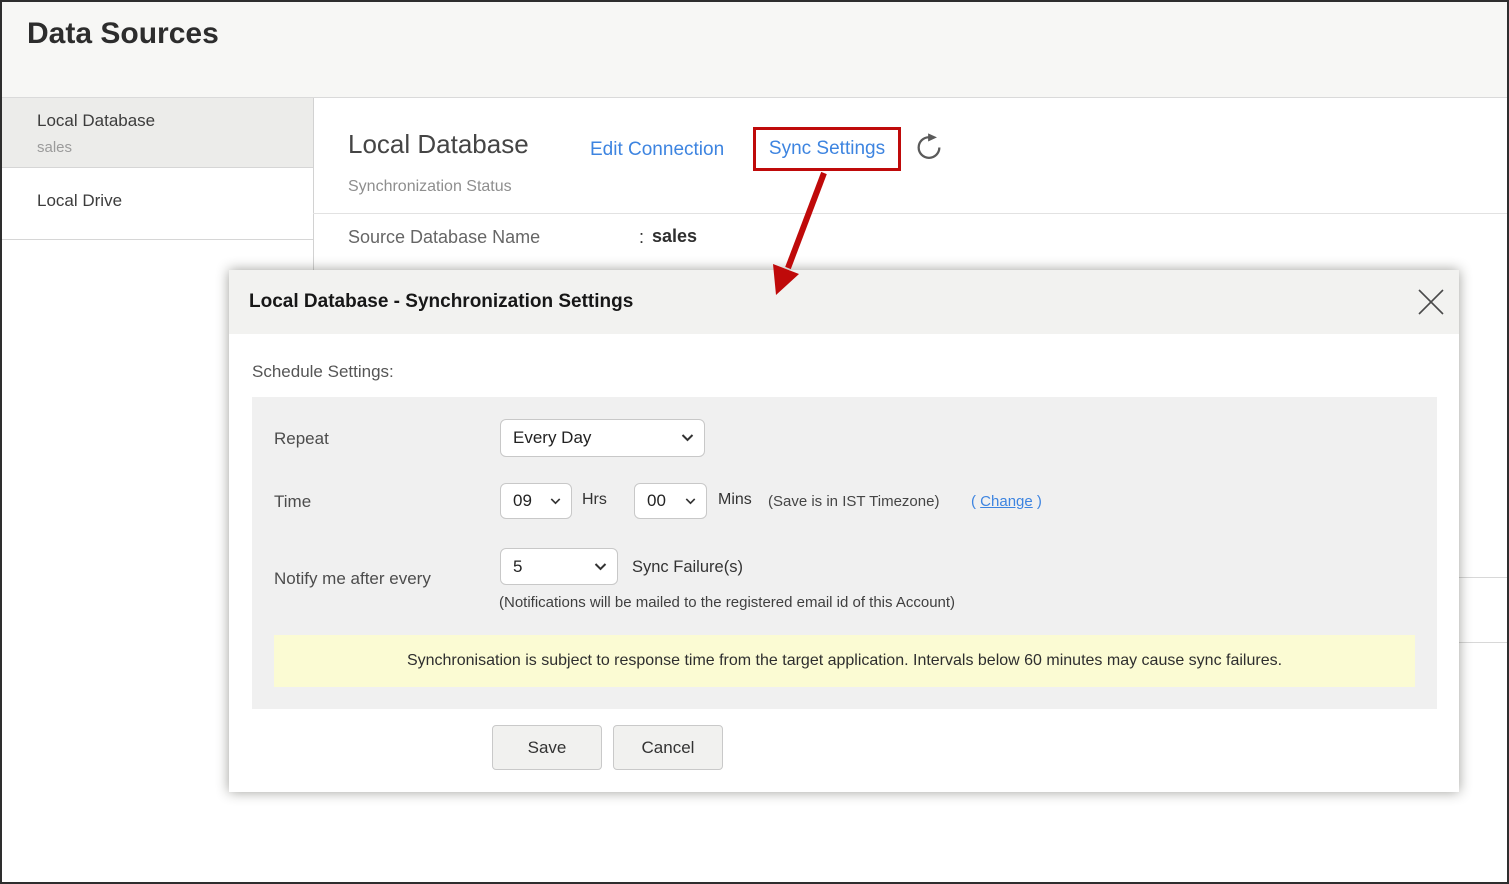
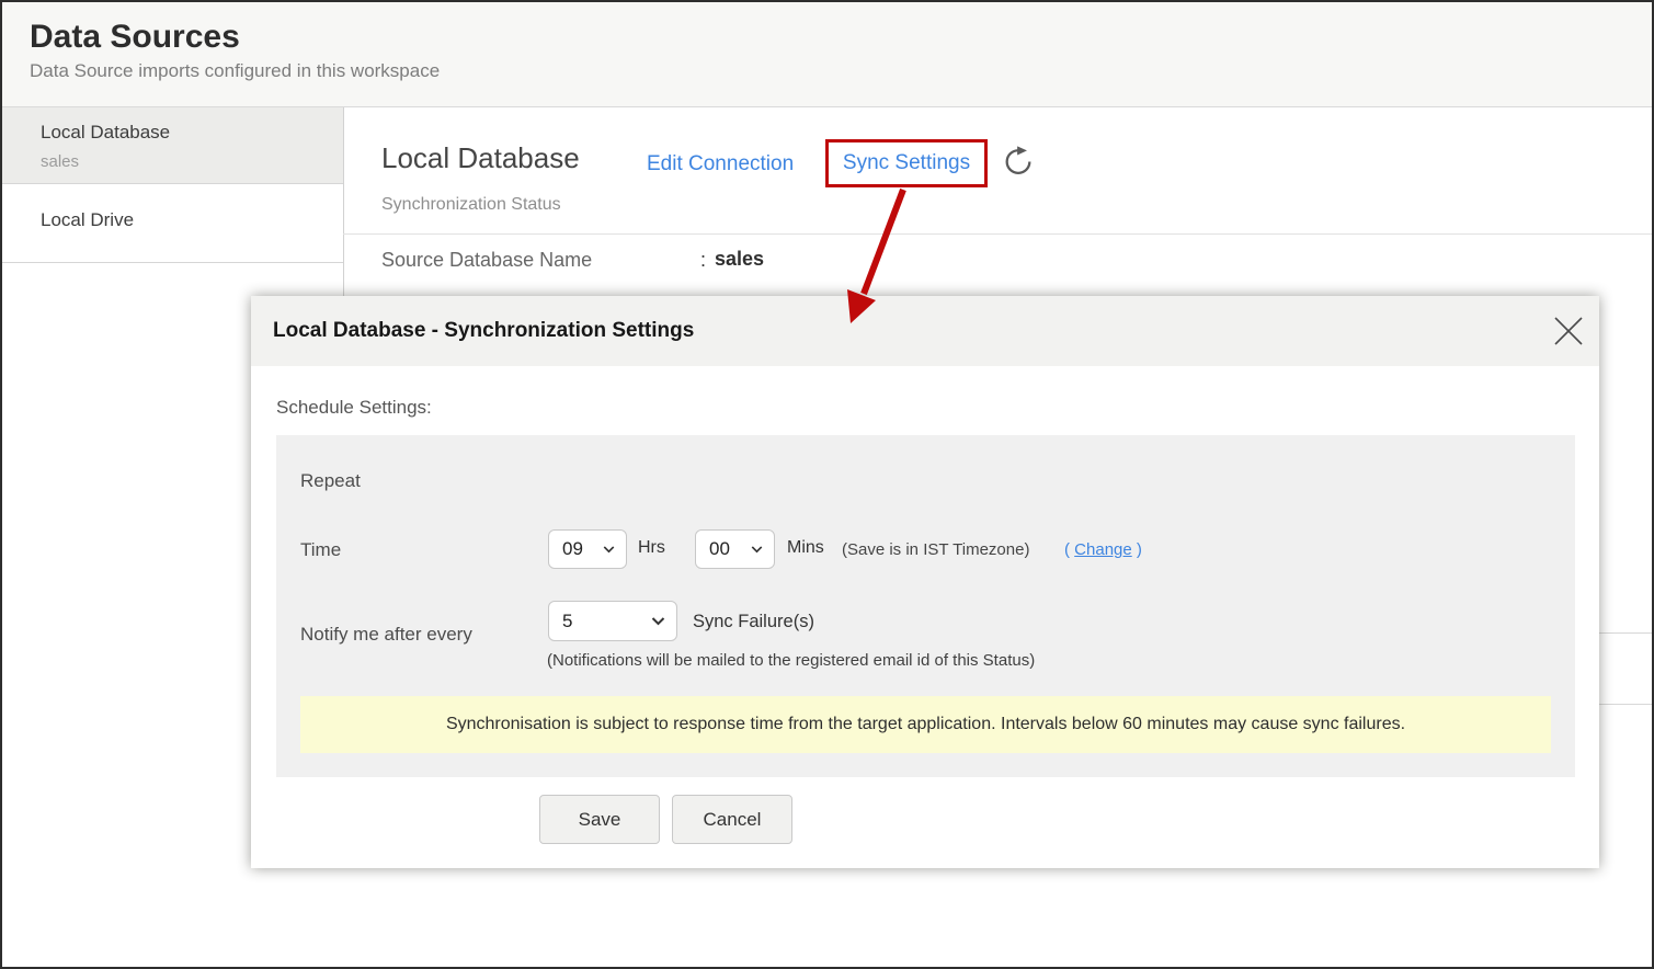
  Data Sources
+ Data Source imports configured in this workspace
  Local Database
  sales
  Local Drive
  Local Database
  Edit Connection
  Sync Settings
  Synchronization Status
  Source Database Name
  :
  sales
  Local Database - Synchronization Settings
  Schedule Settings:
  Repeat
- Every Day
  Time
  09
  Hrs
  00
  Mins
  (Save is in IST Timezone)
  ( Change )
  Notify me after every
  5
  Sync Failure(s)
- (Notifications will be mailed to the registered email id of this Account)
+ (Notifications will be mailed to the registered email id of this Status)
  Synchronisation is subject to response time from the target application. Intervals below 60 minutes may cause sync failures.
  Save
  Cancel
